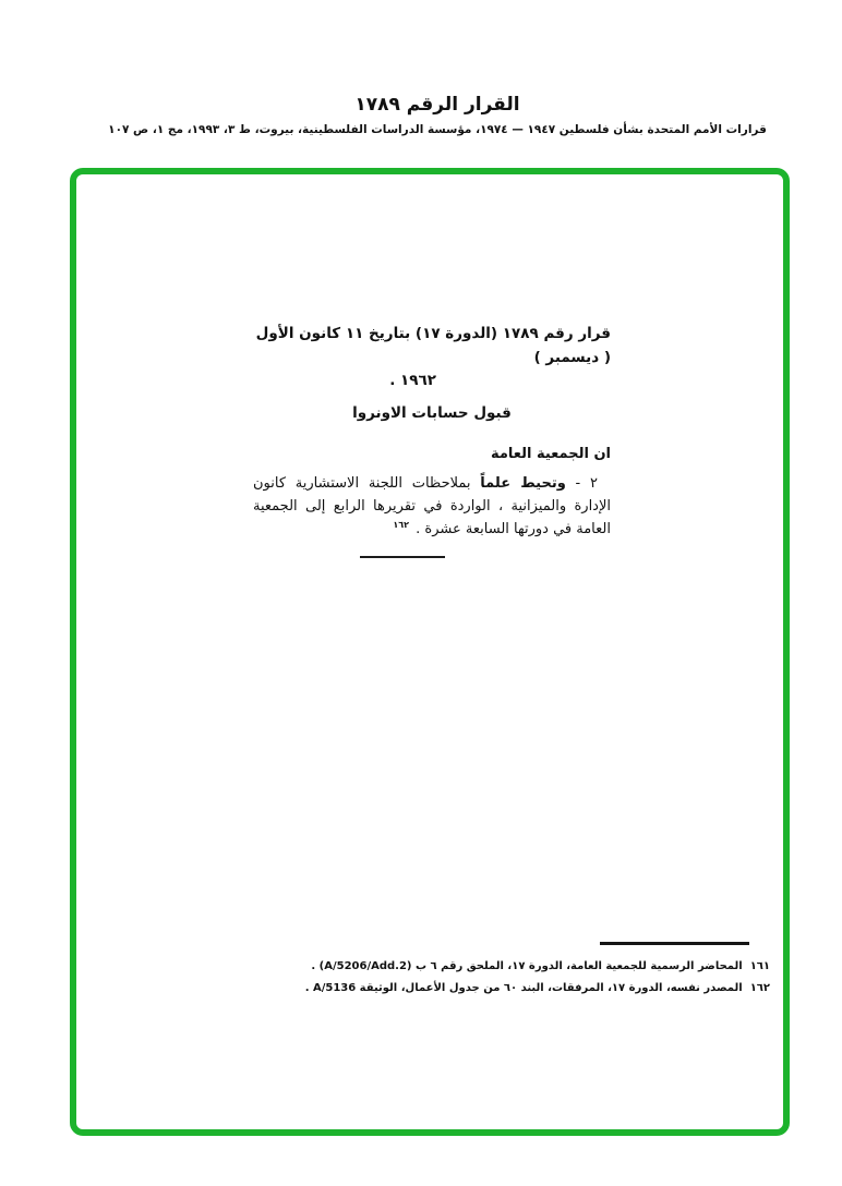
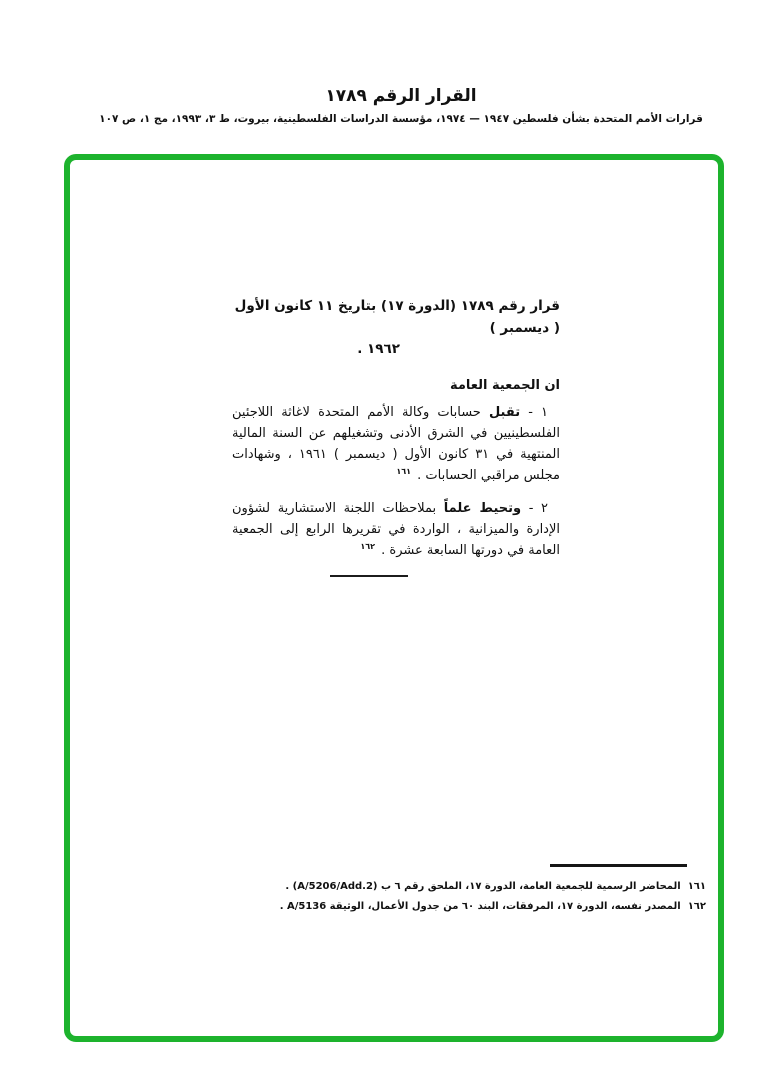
  القرار الرقم ١٧٨٩
  قرارات الأمم المتحدة بشأن فلسطين ١٩٤٧ — ١٩٧٤، مؤسسة الدراسات الفلسطينية، بيروت، ط ٣، ١٩٩٣، مج ١، ص ١٠٧
  قرار رقم ١٧٨٩ (الدورة ١٧) بتاريخ ١١ كانون الأول ( ديسمبر )
  ١٩٦٢ .
- قبول حسابات الاونروا
  ان الجمعية العامة
+ ١ - تقبل حسابات وكالة الأمم المتحدة لاغاثة اللاجئين الفلسطينيين في الشرق الأدنى وتشغيلهم عن السنة المالية المنتهية في ٣١ كانون الأول ( ديسمبر ) ١٩٦١ ، وشهادات مجلس مراقبي الحسابات . ١٦١
- ٢ - وتحيط علماً بملاحظات اللجنة الاستشارية كانون الإدارة والميزانية ، الواردة في تقريرها الرابع إلى الجمعية العامة في دورتها السابعة عشرة . ١٦٢
+ ٢ - وتحيط علماً بملاحظات اللجنة الاستشارية لشؤون الإدارة والميزانية ، الواردة في تقريرها الرابع إلى الجمعية العامة في دورتها السابعة عشرة . ١٦٢
  ١٦١المحاضر الرسمية للجمعية العامة، الدورة ١٧، الملحق رقم ٦ ب (A/5206/Add.2) .
  ١٦٢المصدر نفسه، الدورة ١٧، المرفقات، البند ٦٠ من جدول الأعمال، الوثيقة A/5136 .
